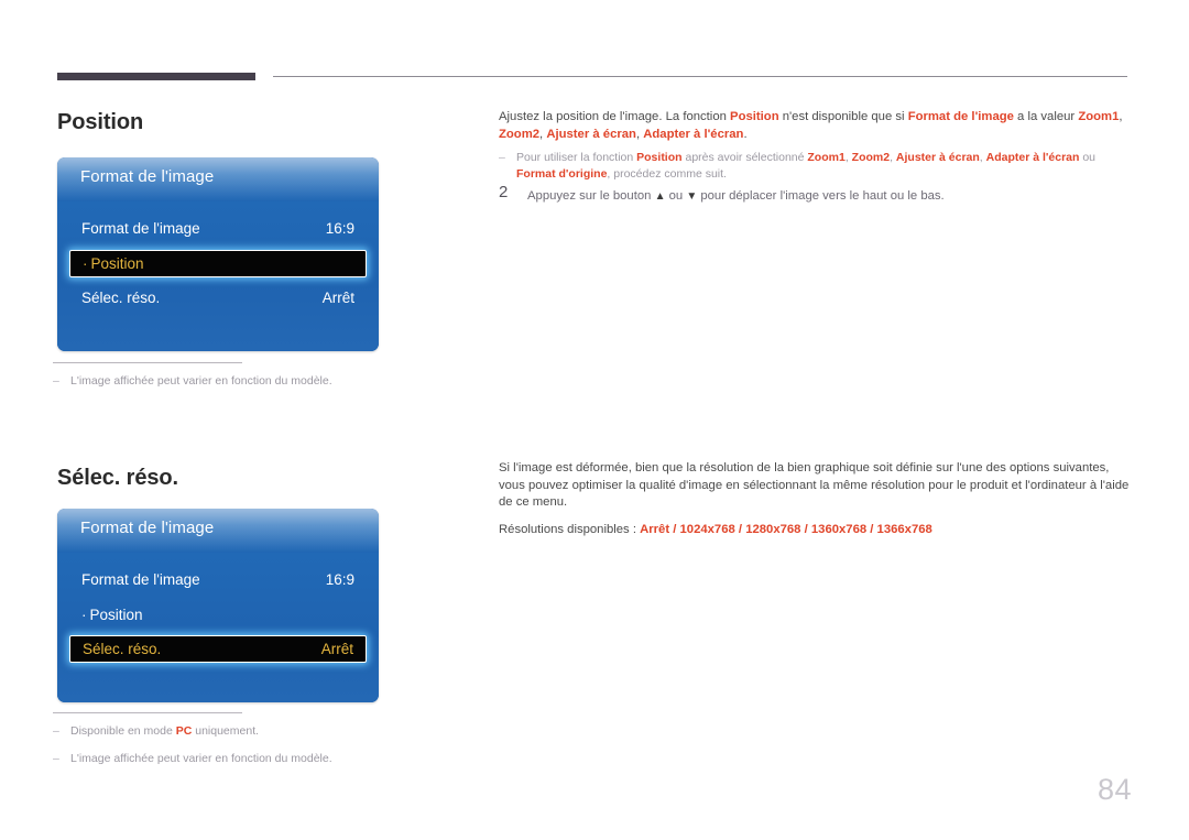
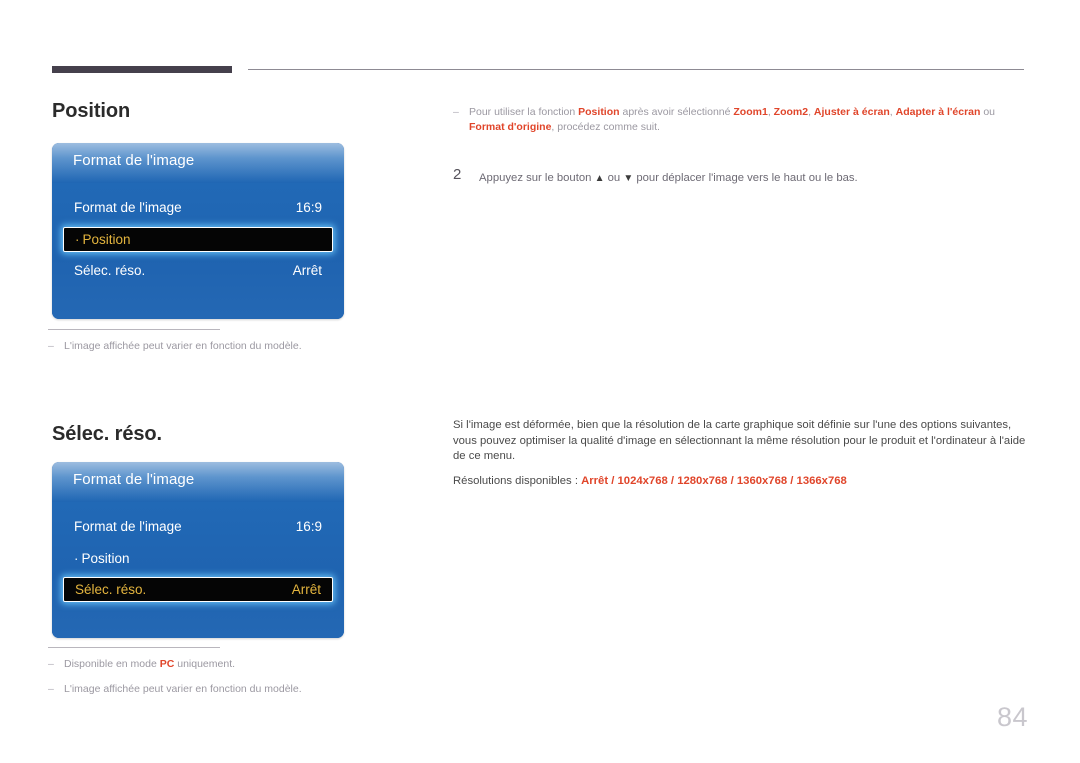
  Position
  Format de l'image
  Format de l'image
  16:9
  · Position
  Sélec. réso.
  Arrêt
  –
  L'image affichée peut varier en fonction du modèle.
- Ajustez la position de l'image. La fonction Position n'est disponible que si Format de l'image a la valeur Zoom1, Zoom2, Ajuster à écran, Adapter à l'écran.
  –
  Pour utiliser la fonction Position après avoir sélectionné Zoom1, Zoom2, Ajuster à écran, Adapter à l'écran ou Format d'origine, procédez comme suit.
  2
  Appuyez sur le bouton ▲ ou ▼ pour déplacer l'image vers le haut ou le bas.
  Sélec. réso.
  Format de l'image
  Format de l'image
  16:9
  · Position
  Sélec. réso.
  Arrêt
  –
  Disponible en mode PC uniquement.
  –
  L'image affichée peut varier en fonction du modèle.
- Si l'image est déformée, bien que la résolution de la bien graphique soit définie sur l'une des options suivantes, vous pouvez optimiser la qualité d'image en sélectionnant la même résolution pour le produit et l'ordinateur à l'aide de ce menu.
+ Si l'image est déformée, bien que la résolution de la carte graphique soit définie sur l'une des options suivantes, vous pouvez optimiser la qualité d'image en sélectionnant la même résolution pour le produit et l'ordinateur à l'aide de ce menu.
  Résolutions disponibles : Arrêt / 1024x768 / 1280x768 / 1360x768 / 1366x768
  84
